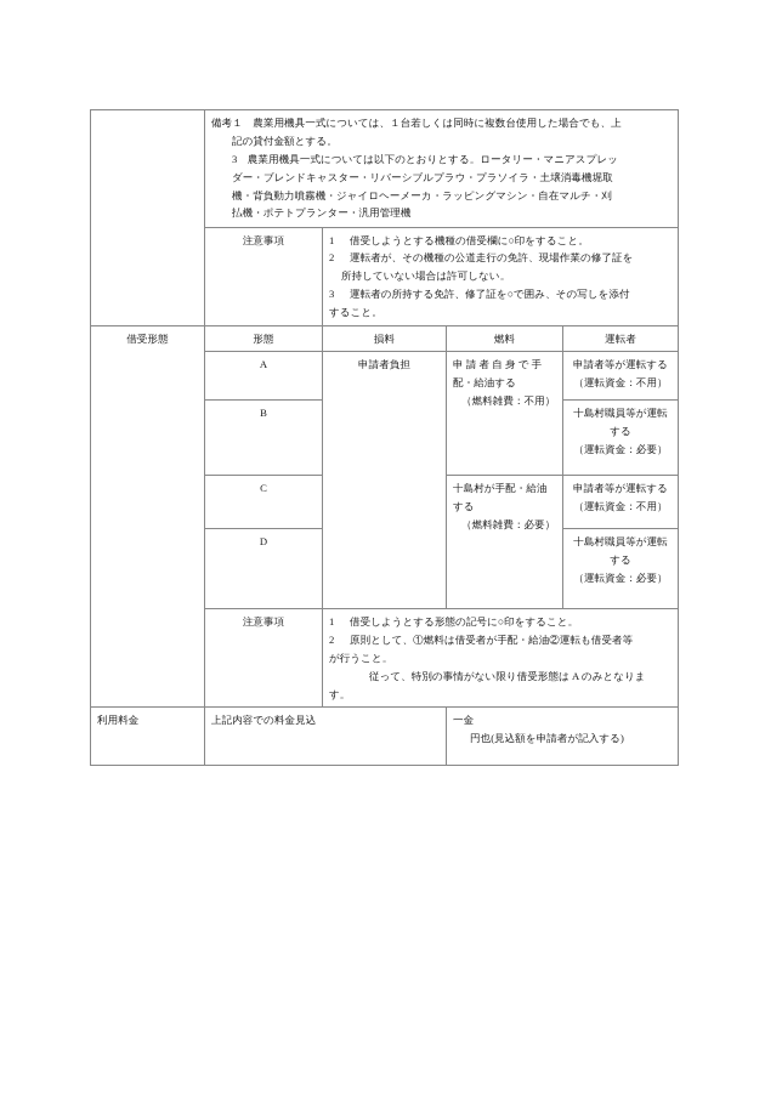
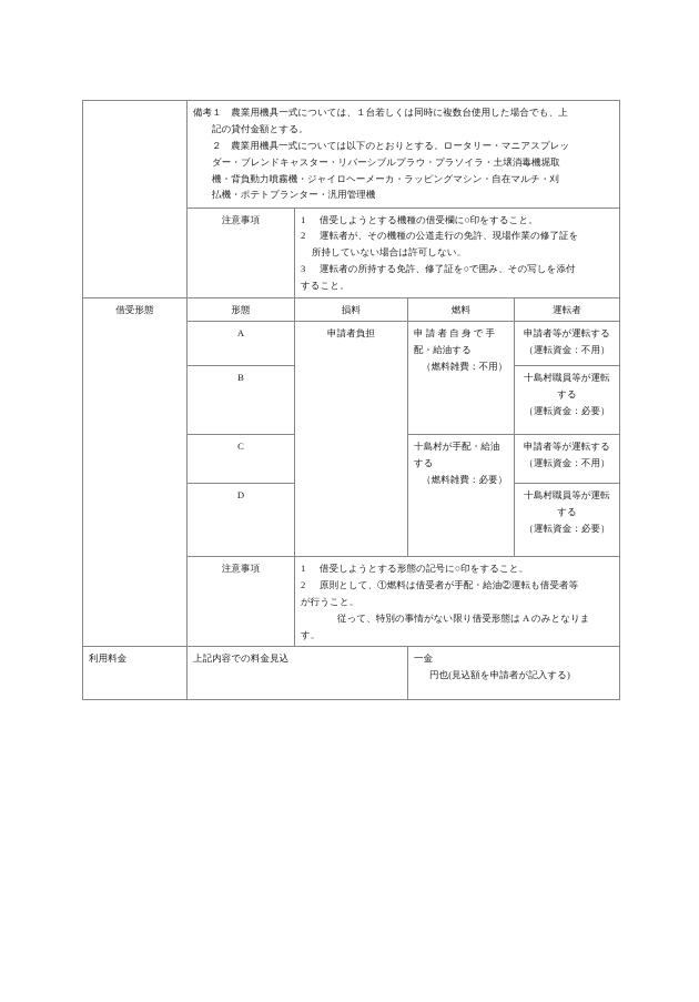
- 	備考１ 農業用機具一式については、１台若しくは同時に複数台使用した場合でも、上 記の貸付金額とする。 3 農業用機具一式については以下のとおりとする。ロータリー・マニアスプレッ ダー・ブレンドキャスター・リバーシブルプラウ・プラソイラ・土壌消毒機堀取 機・背負動力噴霧機・ジャイロヘーメーカ・ラッピングマシン・自在マルチ・刈 払機・ポテトプランター・汎用管理機
+ 	備考１ 農業用機具一式については、１台若しくは同時に複数台使用した場合でも、上 記の貸付金額とする。 ２ 農業用機具一式については以下のとおりとする。ロータリー・マニアスプレッ ダー・ブレンドキャスター・リバーシブルプラウ・プラソイラ・土壌消毒機堀取 機・背負動力噴霧機・ジャイロヘーメーカ・ラッピングマシン・自在マルチ・刈 払機・ポテトプランター・汎用管理機
  注意事項	1 借受しようとする機種の借受欄に○印をすること。 2 運転者が、その機種の公道走行の免許、現場作業の修了証を 所持していない場合は許可しない。 3 運転者の所持する免許、修了証を○で囲み、その写しを添付 すること。
  借受形態	形態	損料	燃料	運転者
  A	申請者負担	申 請 者 自 身 で 手 配・給油する （燃料雑費：不用）	申請者等が運転する （運転資金：不用）
  B	十島村職員等が運転 する （運転資金：必要）
  C	十島村が手配・給油 する （燃料雑費：必要）	申請者等が運転する （運転資金：不用）
  D	十島村職員等が運転 する （運転資金：必要）
  注意事項	1 借受しようとする形態の記号に○印をすること。 2 原則として、①燃料は借受者が手配・給油②運転も借受者等 が行うこと。 従って、特別の事情がない限り借受形態は A のみとなりま す。
  利用料金	上記内容での料金見込	一金 円也(見込額を申請者が記入する)
